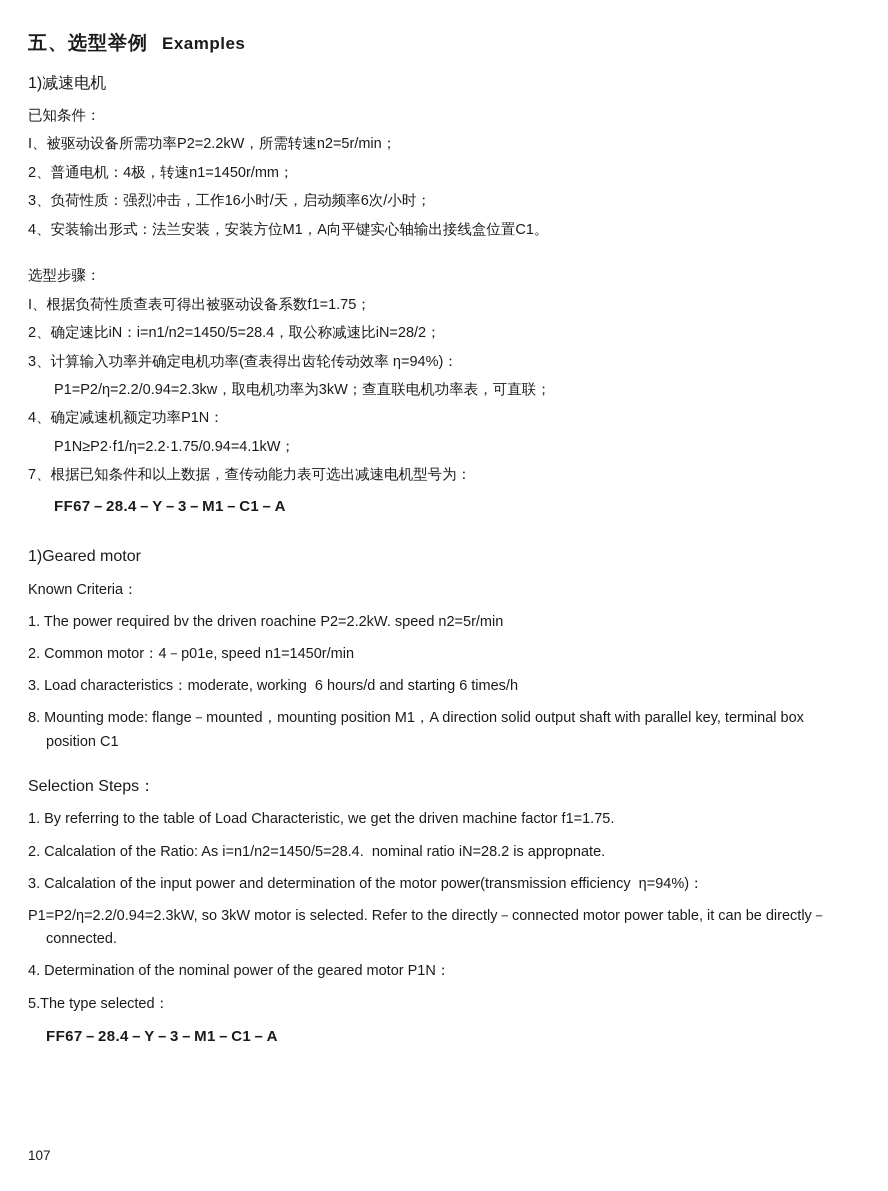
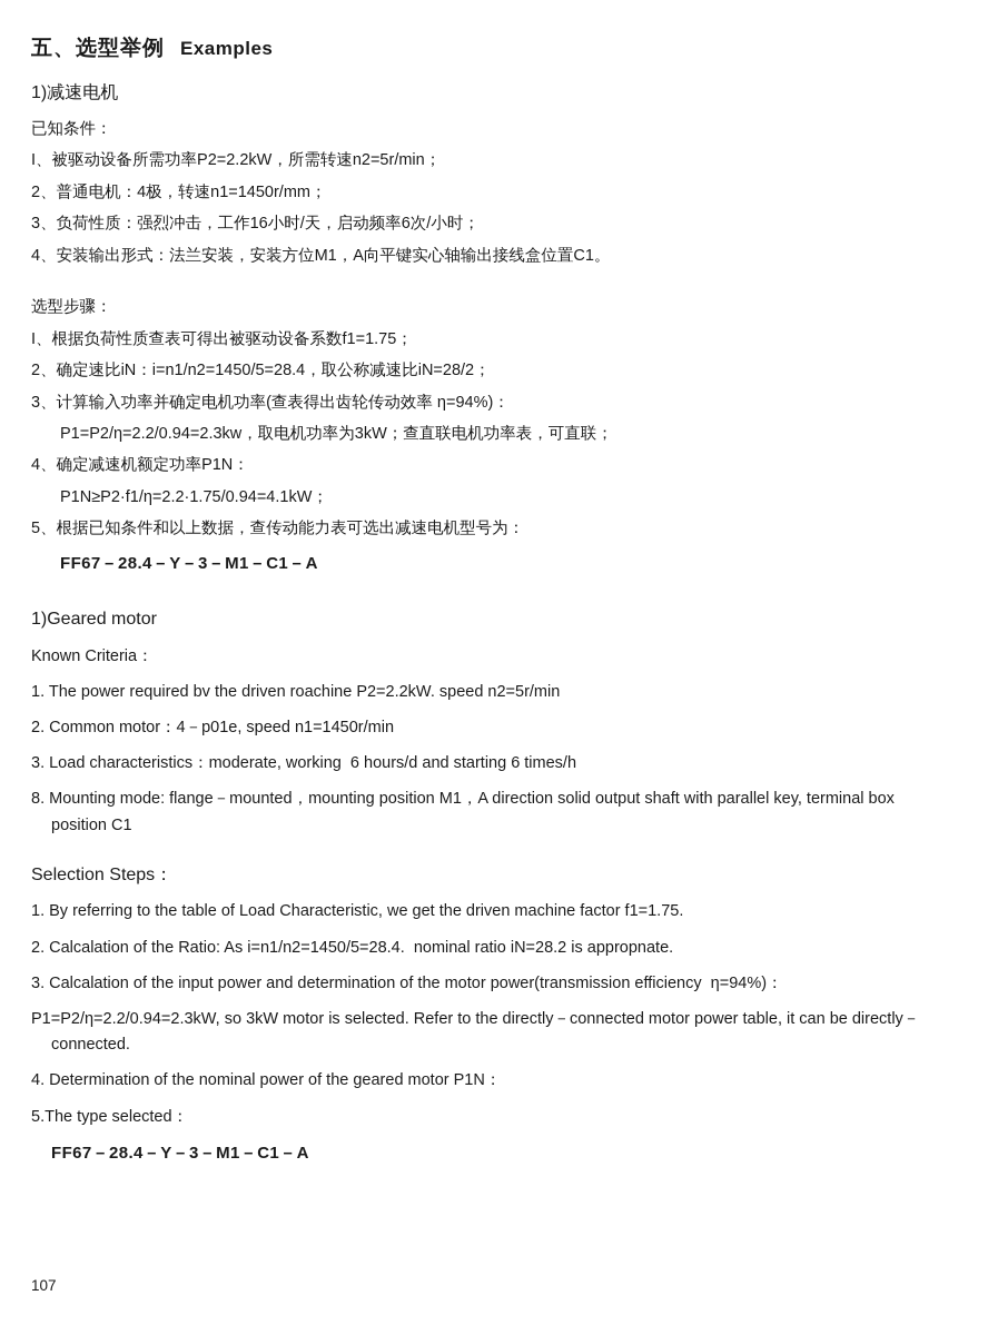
  五、选型举例
  Examples
  1)减速电机
  已知条件：
  I、被驱动设备所需功率P2=2.2kW，所需转速n2=5r/min；
  2、普通电机：4极，转速n1=1450r/mm；
  3、负荷性质：强烈冲击，工作16小时/天，启动频率6次/小时；
  4、安装输出形式：法兰安装，安装方位M1，A向平键实心轴输出接线盒位置C1。
  选型步骤：
  I、根据负荷性质查表可得出被驱动设备系数f1=1.75；
  2、确定速比iN：i=n1/n2=1450/5=28.4，取公称减速比iN=28/2；
  3、计算输入功率并确定电机功率(查表得出齿轮传动效率 η=94%)：
  P1=P2/η=2.2/0.94=2.3kw，取电机功率为3kW；查直联电机功率表，可直联；
  4、确定减速机额定功率P1N：
  P1N≥P2·f1/η=2.2·1.75/0.94=4.1kW；
- 7、根据已知条件和以上数据，查传动能力表可选出减速电机型号为：
+ 5、根据已知条件和以上数据，查传动能力表可选出减速电机型号为：
  FF67－28.4－Y－3－M1－C1－A
  1)Geared motor
  Known Criteria：
  1. The power required bv the driven roachine P2=2.2kW. speed n2=5r/min
  2. Common motor：4－p01e, speed n1=1450r/min
  3. Load characteristics：moderate, working 6 hours/d and starting 6 times/h
  8. Mounting mode: flange－mounted，mounting position M1，A direction solid output shaft with parallel key, terminal box position C1
  Selection Steps：
  1. By referring to the table of Load Characteristic, we get the driven machine factor f1=1.75.
  2. Calcalation of the Ratio: As i=n1/n2=1450/5=28.4. nominal ratio iN=28.2 is appropnate.
  3. Calcalation of the input power and determination of the motor power(transmission efficiency η=94%)：
  P1=P2/η=2.2/0.94=2.3kW, so 3kW motor is selected. Refer to the directly－connected motor power table, it can be directly－connected.
  4. Determination of the nominal power of the geared motor P1N：
  5.The type selected：
  FF67－28.4－Y－3－M1－C1－A
  107
